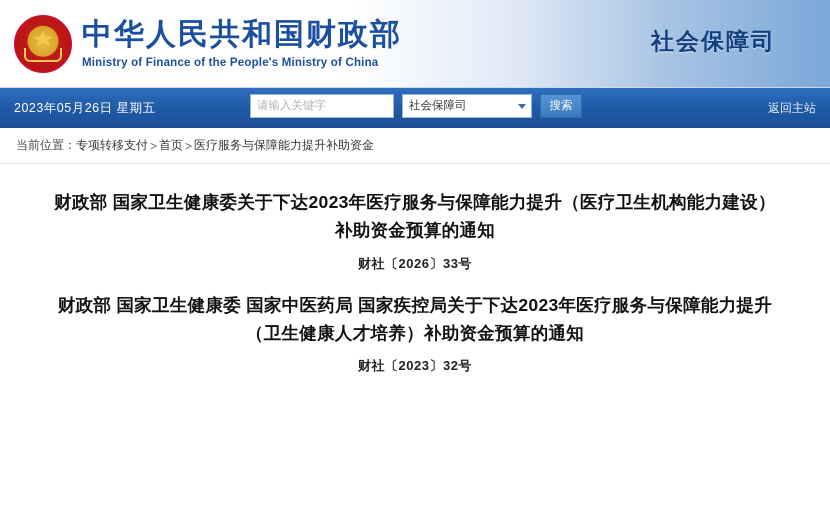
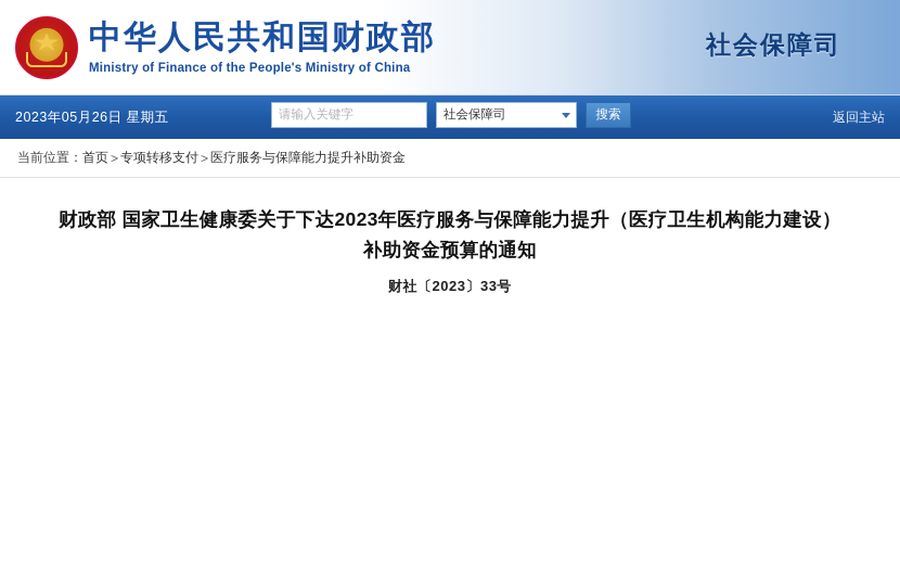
  中华人民共和国财政部
  Ministry of Finance of the People's Ministry of China
  社会保障司
  2023年05月26日 星期五
  请输入关键字
  社会保障司
  搜索
  返回主站
  当前位置：
- 专项转移支付
+ 首页
  >
- 首页
+ 专项转移支付
  >
  医疗服务与保障能力提升补助资金
  财政部 国家卫生健康委关于下达2023年医疗服务与保障能力提升（医疗卫生机构能力建设）补助资金预算的通知
- 财社〔2026〕33号
+ 财社〔2023〕33号
- 财政部 国家卫生健康委 国家中医药局 国家疾控局关于下达2023年医疗服务与保障能力提升（卫生健康人才培养）补助资金预算的通知
- 财社〔2023〕32号
